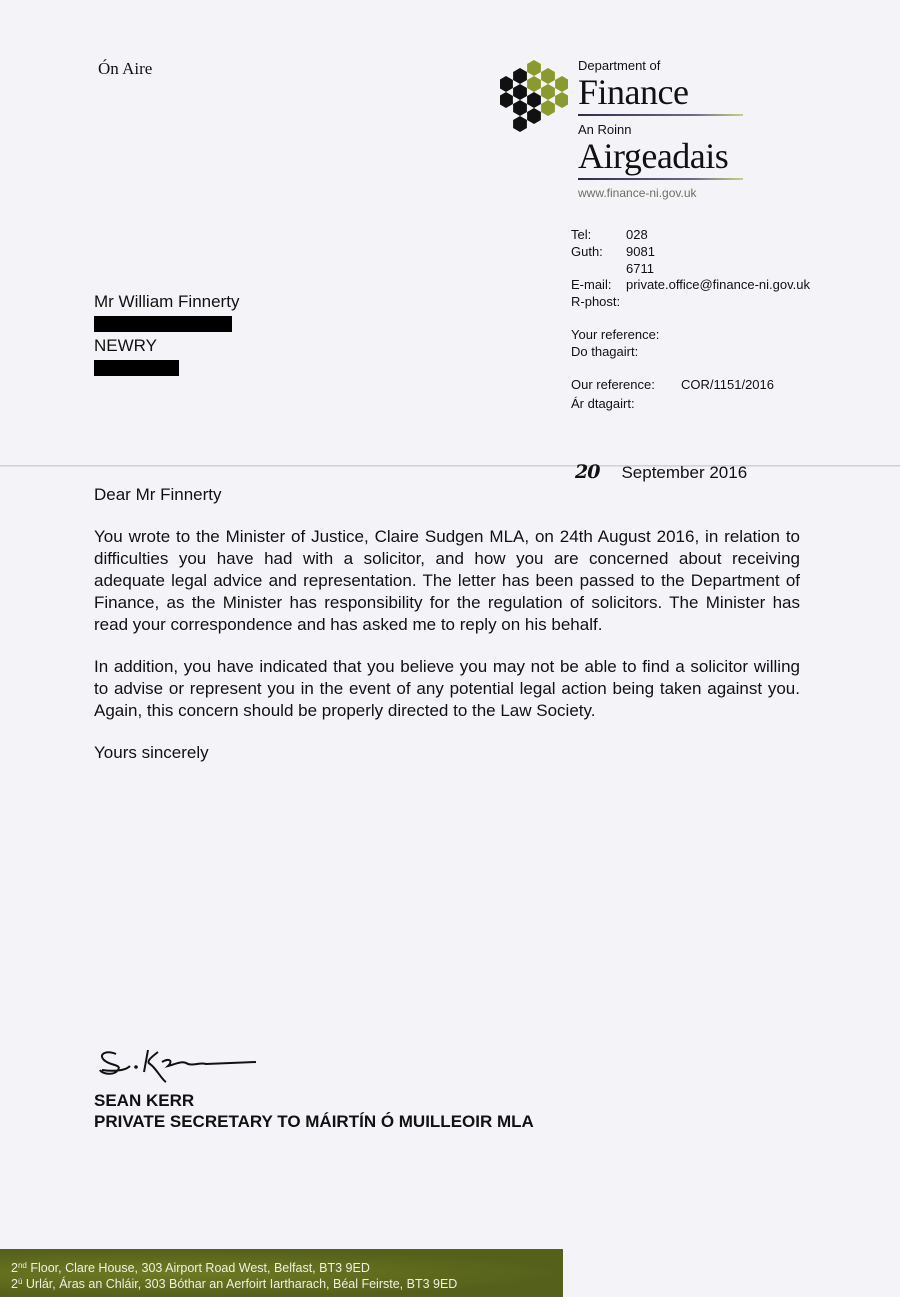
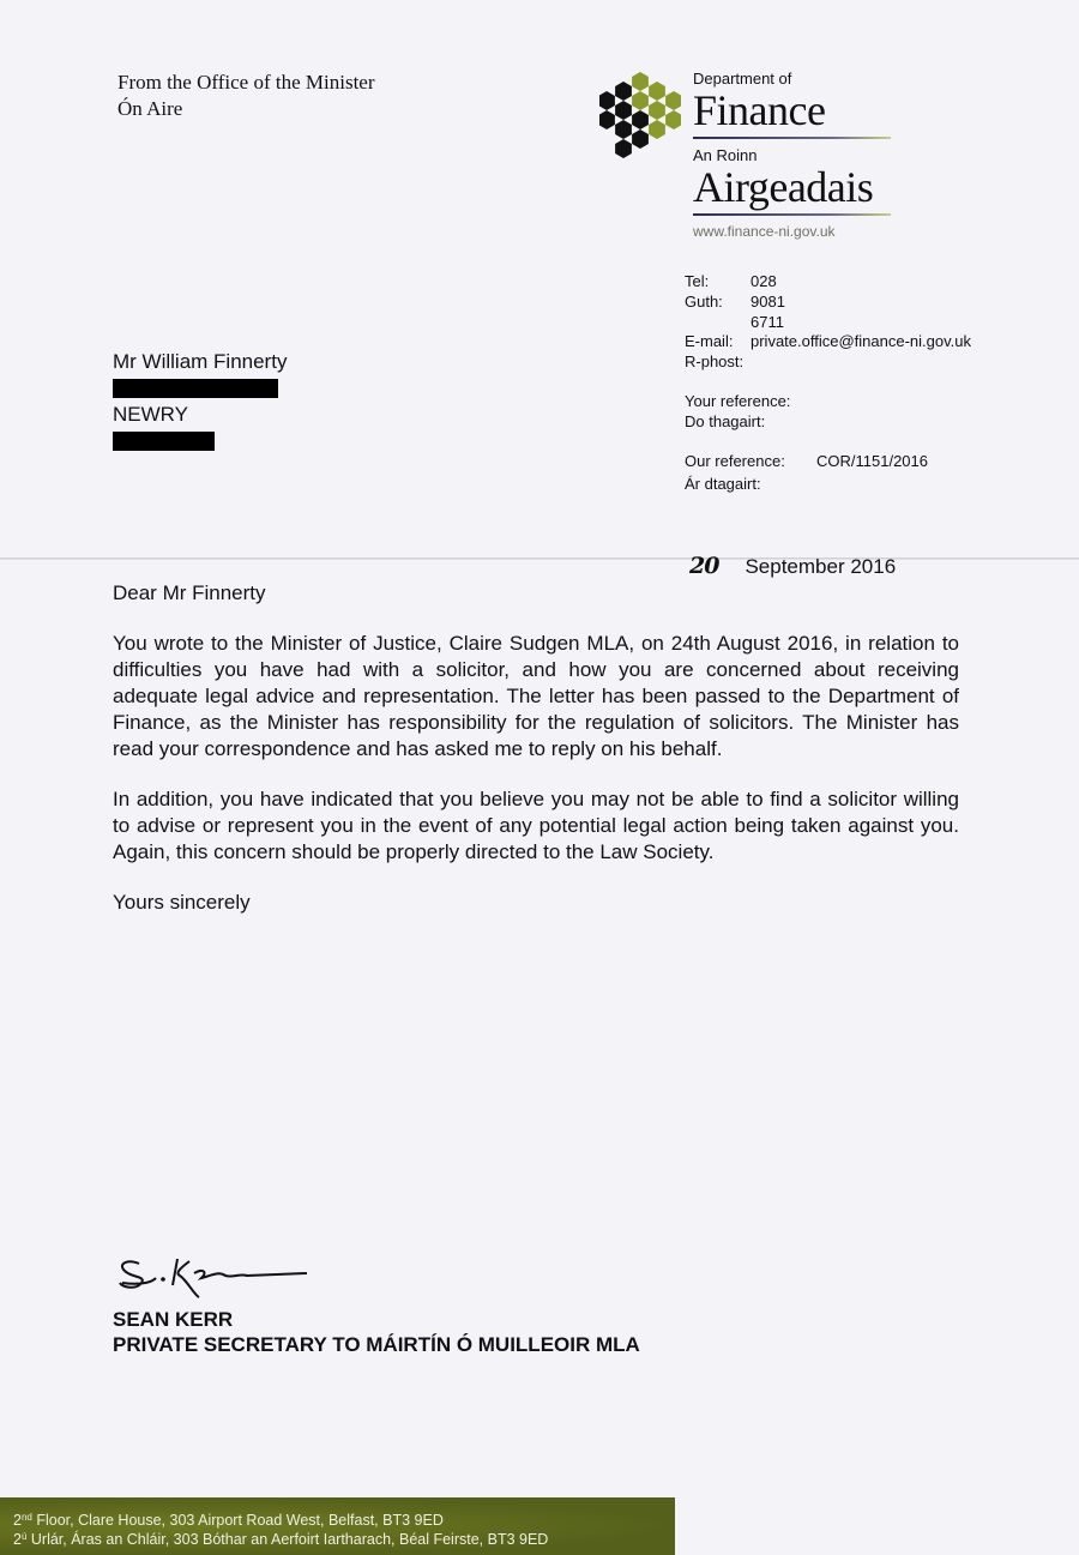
+ From the Office of the Minister
  Ón Aire
  Department of
  Finance
  An Roinn
  Airgeadais
  www.finance-ni.gov.uk
  Tel:
  028 9081 6711
  Guth:
  E-mail:
  private.office@finance-ni.gov.uk
  R-phost:
  Your reference:
  Do thagairt:
  Our reference:
  COR/1151/2016
  Ár dtagairt:
  Mr William Finnerty
  NEWRY
  20 September 2016
  Dear Mr Finnerty
  You wrote to the Minister of Justice, Claire Sudgen MLA, on 24th August 2016, in relation to difficulties you have had with a solicitor, and how you are concerned about receiving adequate legal advice and representation. The letter has been passed to the Department of Finance, as the Minister has responsibility for the regulation of solicitors. The Minister has read your correspondence and has asked me to reply on his behalf.
  In addition, you have indicated that you believe you may not be able to find a solicitor willing to advise or represent you in the event of any potential legal action being taken against you. Again, this concern should be properly directed to the Law Society.
  Yours sincerely
  SEAN KERR
  PRIVATE SECRETARY TO MÁIRTÍN Ó MUILLEOIR MLA
  2nd Floor, Clare House, 303 Airport Road West, Belfast, BT3 9ED
  2ú Urlár, Áras an Chláir, 303 Bóthar an Aerfoirt Iartharach, Béal Feirste, BT3 9ED
